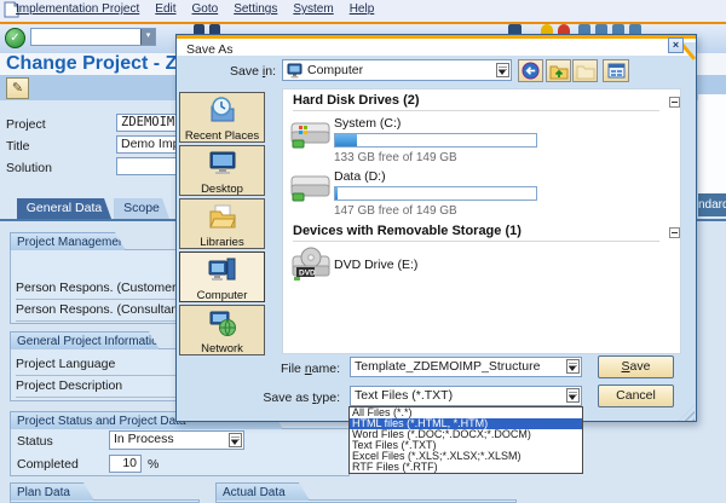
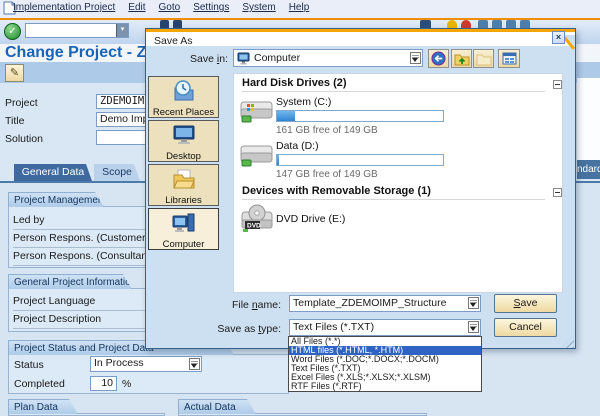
  Implementation Project
  Edit
  Goto
  Settings
  System
  Help
  ✓
  Change Project - Z
  ✎
  Project
  ZDEMOIM
  Title
  Demo Im
  Solution
  General Data
  Scope
  Project Manageme
+ Led by
  Person Respons. (Customer
  Person Respons. (Consulta
  General Project Informatio
  Project Language
  Project Description
  Project Status and Project Da
  Status
  In Process
  Completed
  10
  %
  Plan Data
  Actual Data
  ndar
  Save As
  ×
  Save in:
  Computer
  Recent Places
  Desktop
  Libraries
  Computer
- Network
  Hard Disk Drives (2)
  System (C:)
- 133 GB free of 149 GB
+ 161 GB free of 149 GB
  Data (D:)
  147 GB free of 149 GB
  Devices with Removable Storage (1)
  DVD Drive (E:)
  File name:
  Template_ZDEMOIMP_Structure
  Save
  Save as type:
  Text Files (*.TXT)
  Cancel
  All Files (*.*)
  HTML files (*.HTML, *.HTM)
  Word Files (*.DOC;*.DOCX;*.DOCM)
  Text Files (*.TXT)
  Excel Files (*.XLS;*.XLSX;*.XLSM)
  RTF Files (*.RTF)
